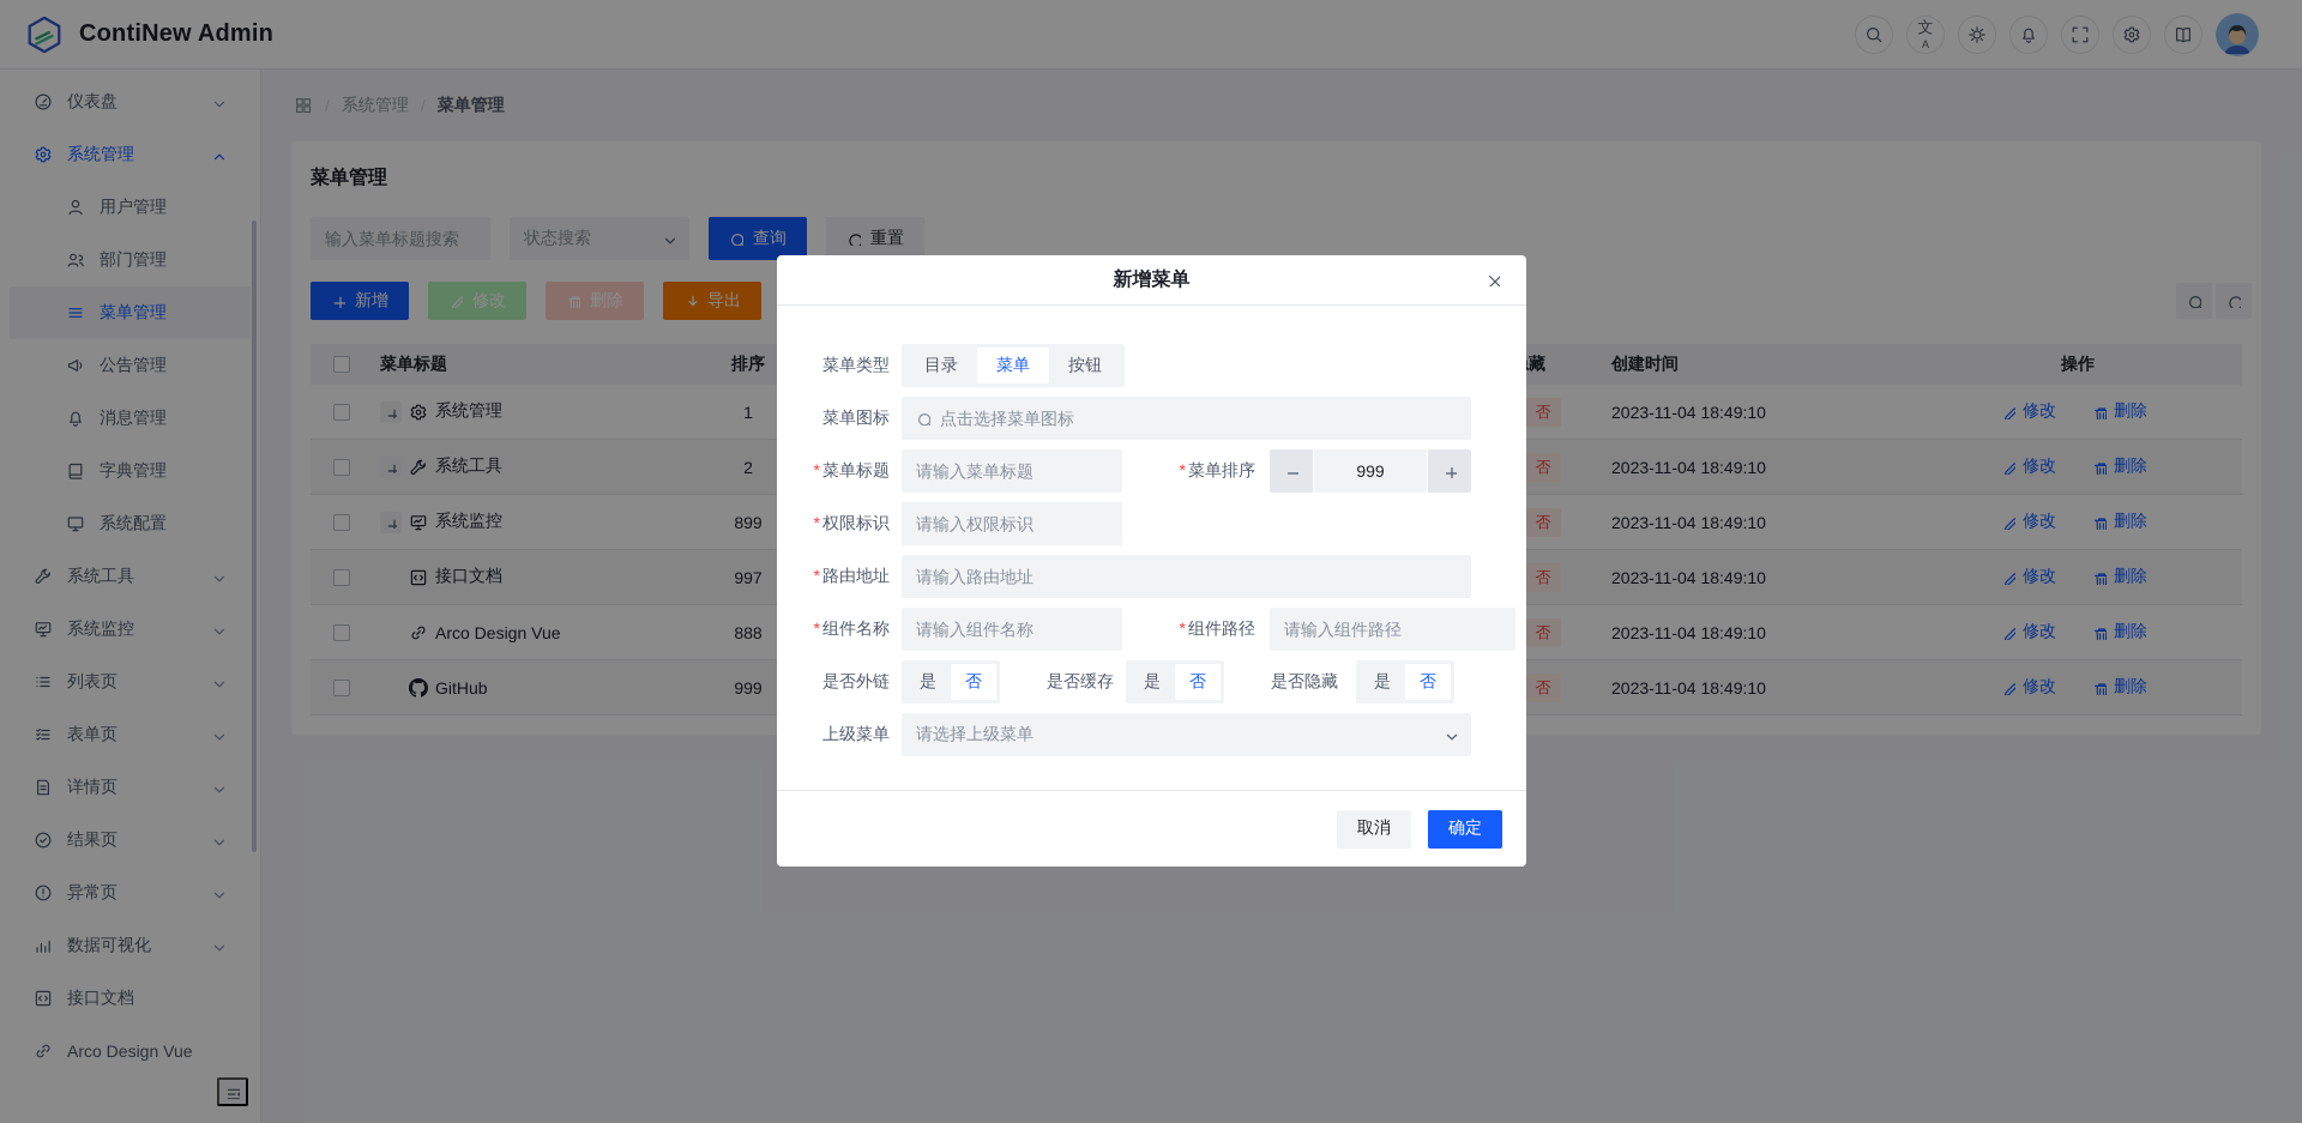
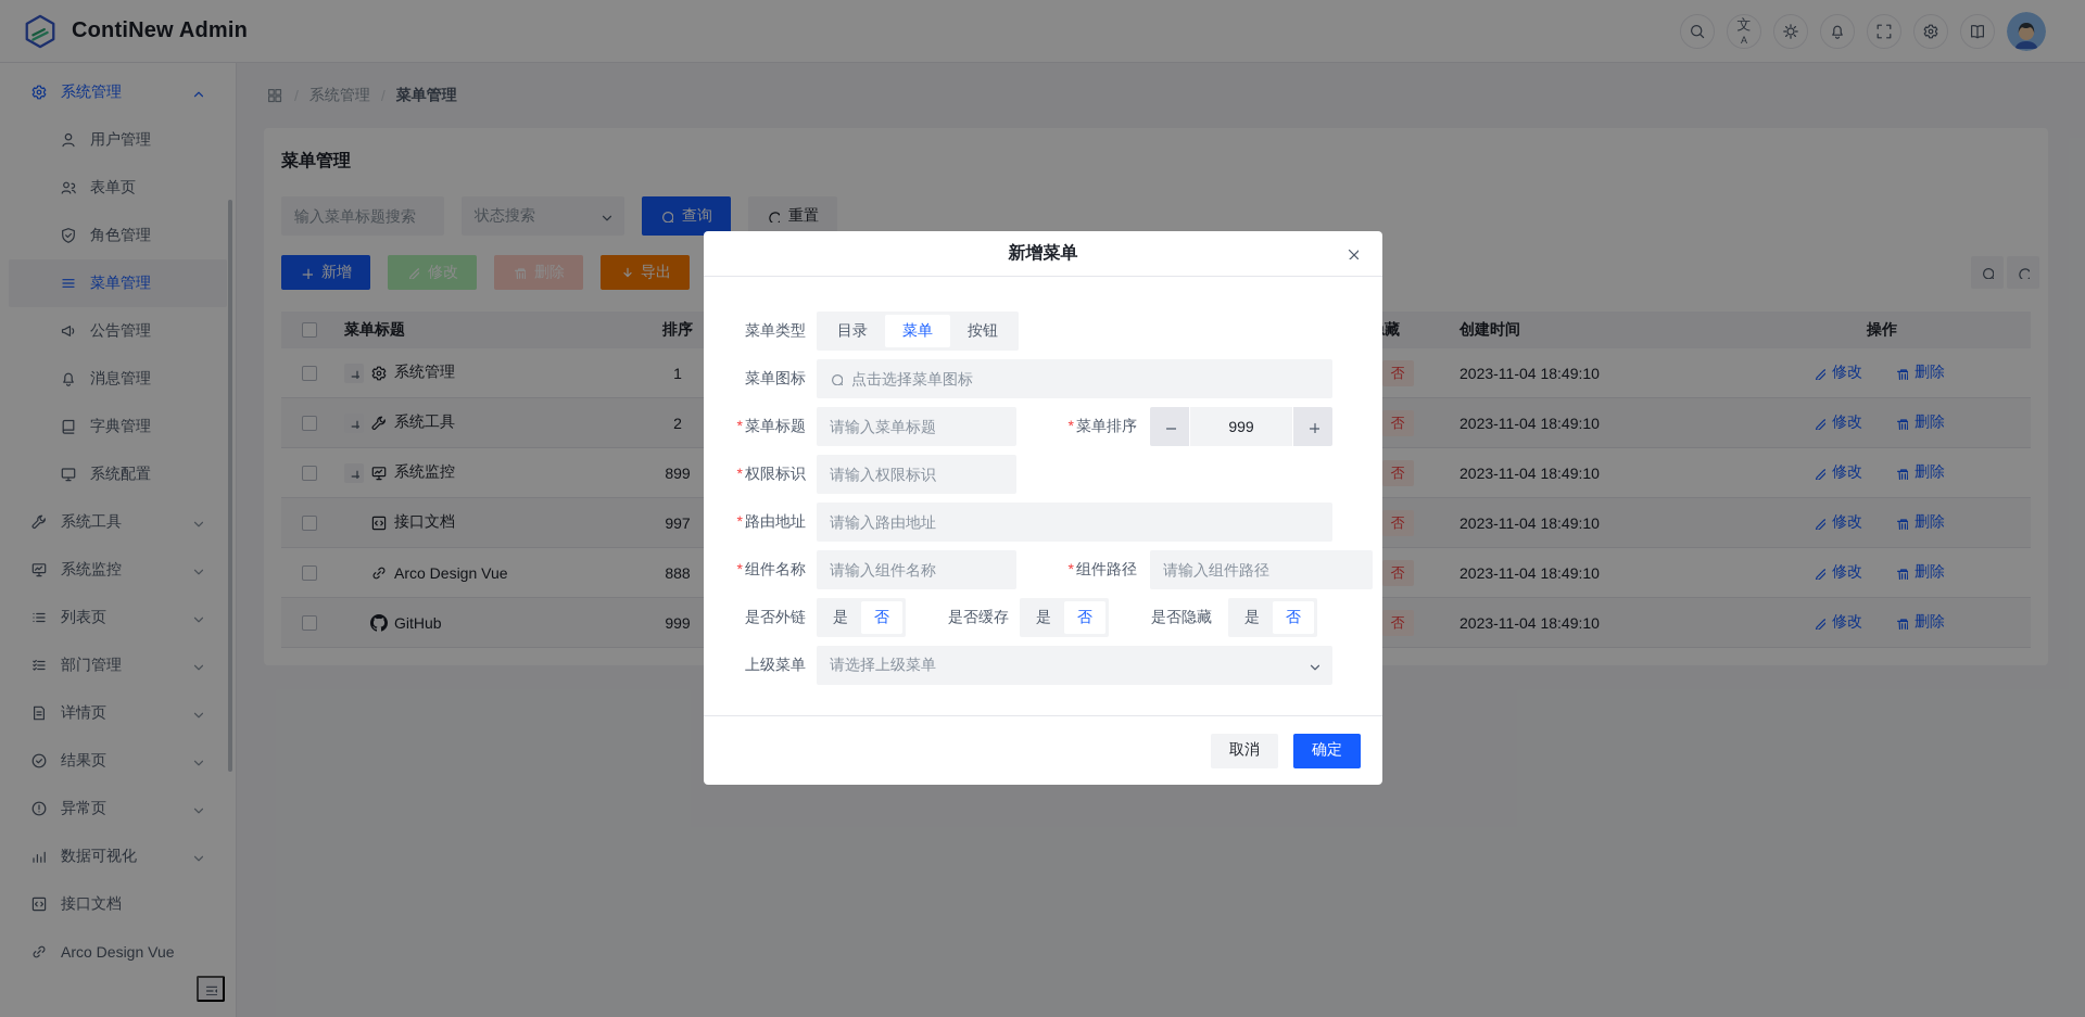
  ContiNew Admin
  文A
- 仪表盘
  系统管理
  用户管理
- 部门管理
+ 表单页
+ 角色管理
  菜单管理
  公告管理
  消息管理
  字典管理
  系统配置
  系统工具
  系统监控
  列表页
- 表单页
+ 部门管理
  详情页
  结果页
  异常页
  数据可视化
  接口文档
  Arco Design Vue
  系统管理
  菜单管理
  菜单管理
  输入菜单标题搜索
  状态搜索
  查询
  重置
  新增
  修改
  删除
  导出
  菜单标题
  排序
  创建时间
  操作
  系统管理
  1
  否
  2023-11-04 18:49:10
  修改
  删除
  系统工具
  2
  否
  2023-11-04 18:49:10
  修改
  删除
  系统监控
  899
  否
  2023-11-04 18:49:10
  修改
  删除
  接口文档
  997
  否
  2023-11-04 18:49:10
  修改
  删除
  Arco Design Vue
  888
  否
  2023-11-04 18:49:10
  修改
  删除
  GitHub
  999
  否
  2023-11-04 18:49:10
  修改
  删除
  新增菜单
  菜单类型
  目录
  菜单
  按钮
  菜单图标
  点击选择菜单图标
  菜单标题
  请输入菜单标题
  菜单排序
  999
  权限标识
  请输入权限标识
  路由地址
  请输入路由地址
  组件名称
  请输入组件名称
  组件路径
  请输入组件路径
  是否外链
  是
  否
  是否缓存
  是
  否
  是否隐藏
  是
  否
  上级菜单
  请选择上级菜单
  取消
  确定
